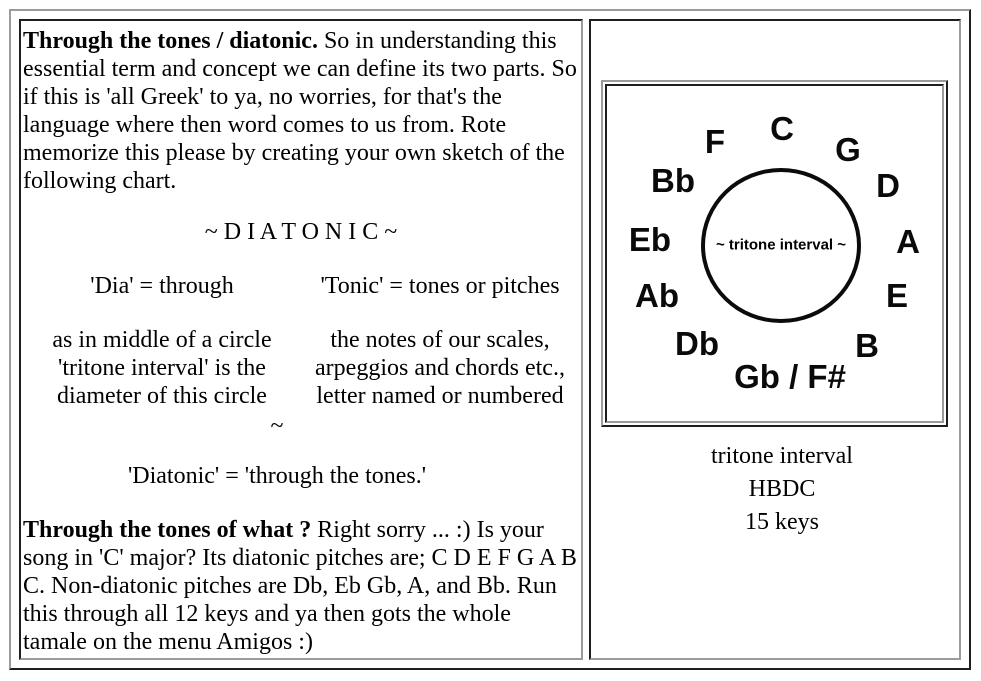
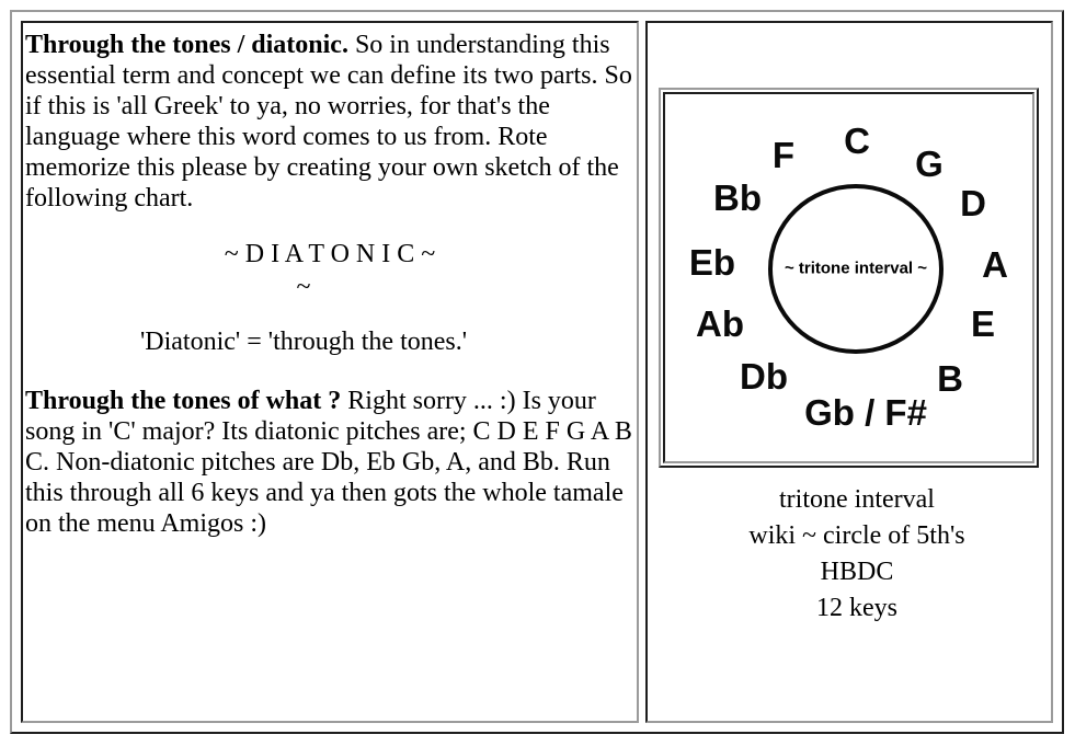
- Through the tones / diatonic. So in understanding this essential term and concept we can define its two parts. So if this is 'all Greek' to ya, no worries, for that's the language where then word comes to us from. Rote memorize this please by creating your own sketch of the following chart.
+ Through the tones / diatonic. So in understanding this essential term and concept we can define its two parts. So if this is 'all Greek' to ya, no worries, for that's the language where this word comes to us from. Rote memorize this please by creating your own sketch of the following chart.
  ~ D I A T O N I C ~
- 'Dia' = through
- as in middle of a circle
- 'tritone interval' is the
- diameter of this circle
- 'Tonic' = tones or pitches
- the notes of our scales,
- arpeggios and chords etc.,
- letter named or numbered
  ~
  'Diatonic' = 'through the tones.'
- Through the tones of what ? Right sorry ... :) Is your song in 'C' major? Its diatonic pitches are; C D E F G A B C. Non-diatonic pitches are Db, Eb Gb, A, and Bb. Run this through all 12 keys and ya then gots the whole tamale on the menu Amigos :)
+ Through the tones of what ? Right sorry ... :) Is your song in 'C' major? Its diatonic pitches are; C D E F G A B C. Non-diatonic pitches are Db, Eb Gb, A, and Bb. Run this through all 6 keys and ya then gots the whole tamale on the menu Amigos :)
  ~ tritone interval ~
  C
  G
  D
  A
  E
  B
  Gb / F#
  Db
  Ab
  Eb
  Bb
  F
  tritone interval
+ wiki ~ circle of 5th's
  HBDC
- 15 keys
+ 12 keys
